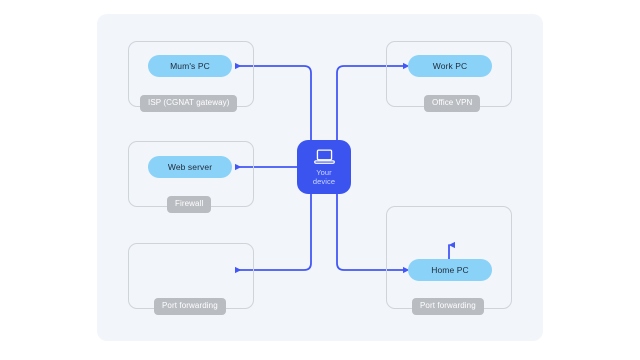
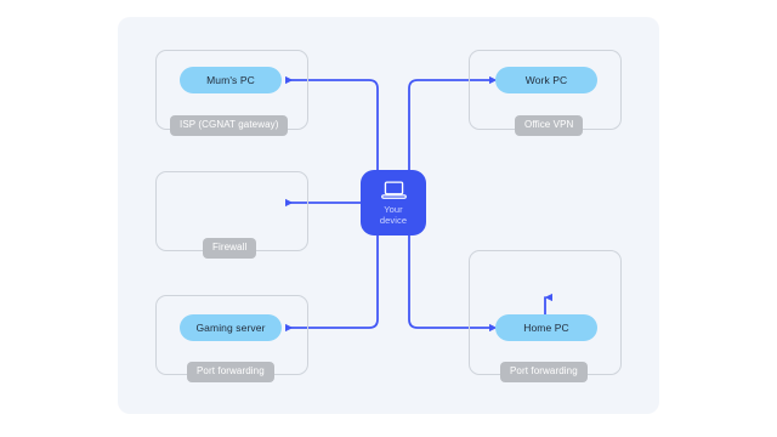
  ISP (CGNAT gateway)
  Mum's PC
  Office VPN
  Work PC
  Firewall
- Web server
  Port forwarding
+ Gaming server
  Port forwarding
  Home PC
  Your
  device
